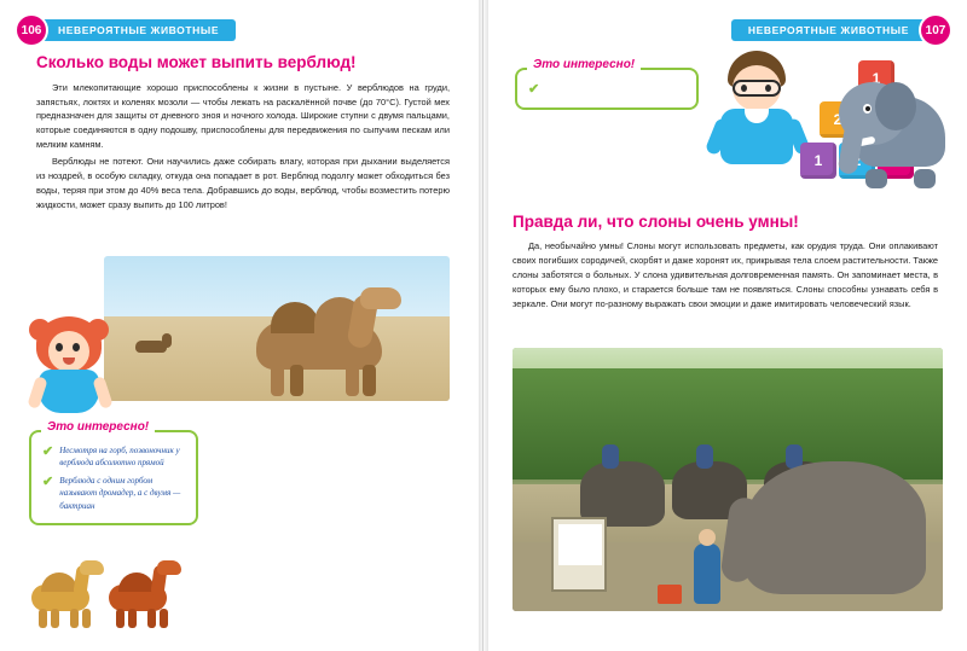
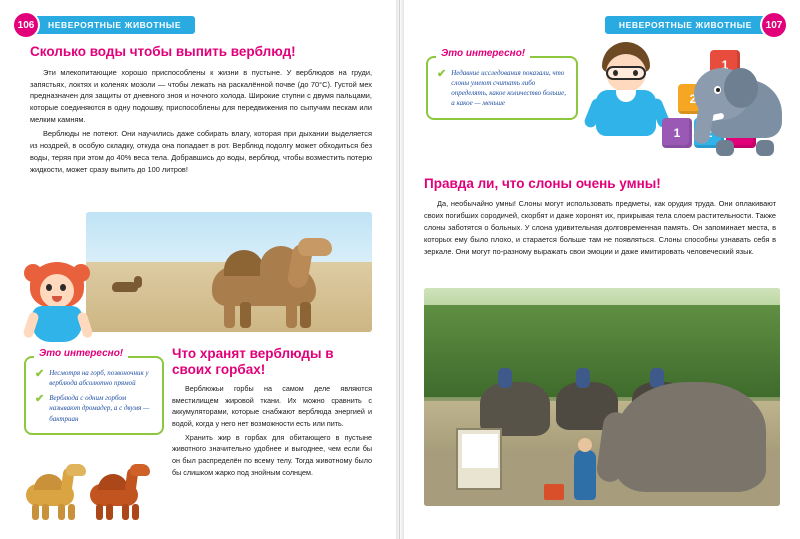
  106
  НЕВЕРОЯТНЫЕ ЖИВОТНЫЕ
- Сколько воды может выпить верблюд!
+ Сколько воды чтобы выпить верблюд!
  Эти млекопитающие хорошо приспособлены к жизни в пустыне. У верблюдов на груди, запястьях, локтях и коленях мозоли — чтобы лежать на раскалённой почве (до 70°С). Густой мех предназначен для защиты от дневного зноя и ночного холода. Широкие ступни с двумя пальцами, которые соединяются в одну подошву, приспособлены для передвижения по сыпучим пескам или мелким камням.
  Верблюды не потеют. Они научились даже собирать влагу, которая при дыхании выделяется из ноздрей, в особую складку, откуда она попадает в рот. Верблюд подолгу может обходиться без воды, теряя при этом до 40% веса тела. Добравшись до воды, верблюд, чтобы возместить потерю жидкости, может сразу выпить до 100 литров!
  Это интересно!
  ✔
  Несмотря на горб, позвоночник у верблюда абсолютно прямой
  ✔
  Верблюда с одним горбом называют дромадер, а с двумя — бактриан
+ Что хранят верблюды в своих горбах!
+ Верблюжьи горбы на самом деле являются вместилищем жировой ткани. Их можно сравнить с аккумуляторами, которые снабжают верблюда энергией и водой, когда у него нет возможности есть или пить.
+ Хранить жир в горбах для обитающего в пустыне животного значительно удобнее и выгоднее, чем если бы он был распределён по всему телу. Тогда животному было бы слишком жарко под знойным солнцем.
  107
  НЕВЕРОЯТНЫЕ ЖИВОТНЫЕ
  Это интересно!
  ✔
+ Недавние исследования показали, что слоны умеют считать либо определять, какое количество больше, а какое — меньше
  1
  2
  1
  Правда ли, что слоны очень умны!
  Да, необычайно умны! Слоны могут использовать предметы, как орудия труда. Они оплакивают своих погибших сородичей, скорбят и даже хоронят их, прикрывая тела слоем растительности. Также слоны заботятся о больных. У слона удивительная долговременная память. Он запоминает места, в которых ему было плохо, и старается больше там не появляться. Слоны способны узнавать себя в зеркале. Они могут по-разному выражать свои эмоции и даже имитировать человеческий язык.
